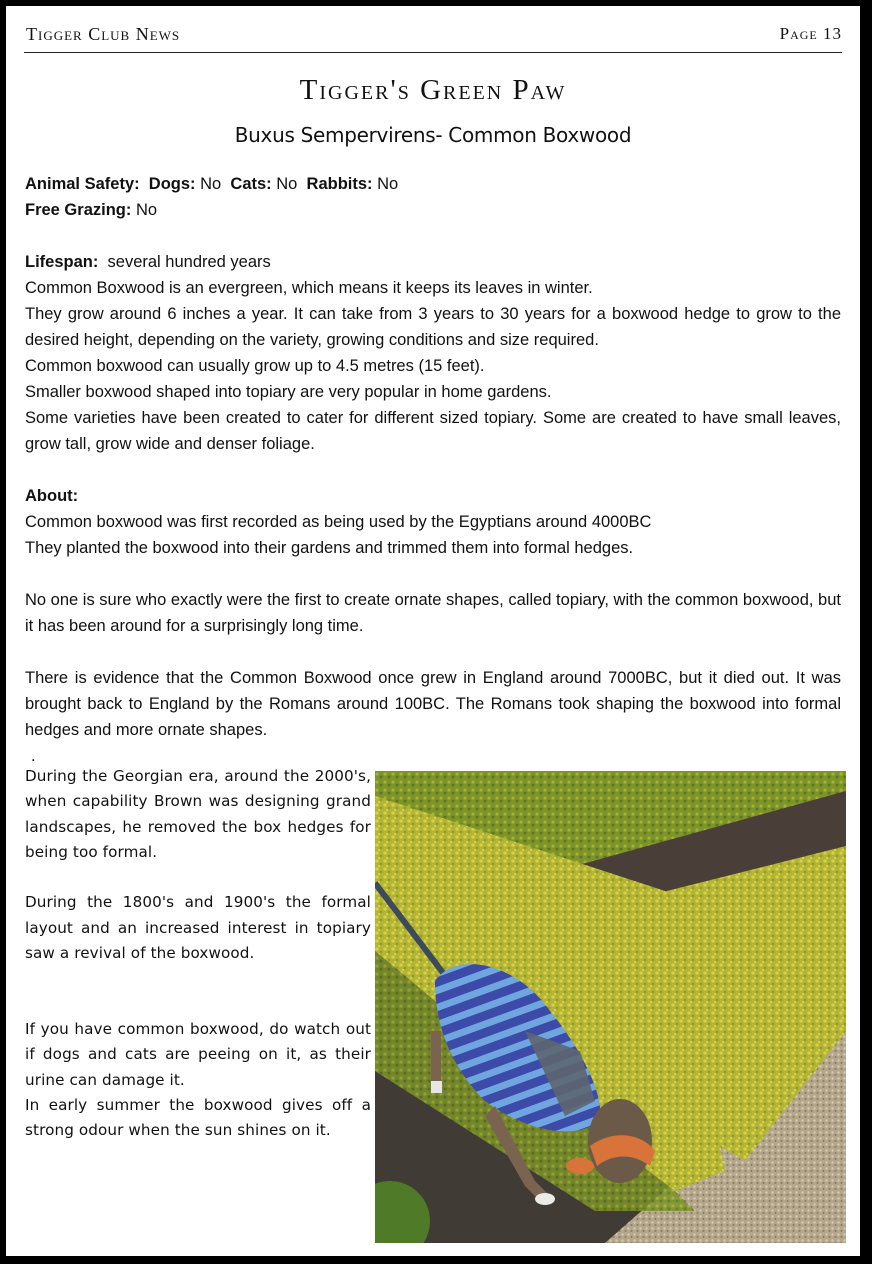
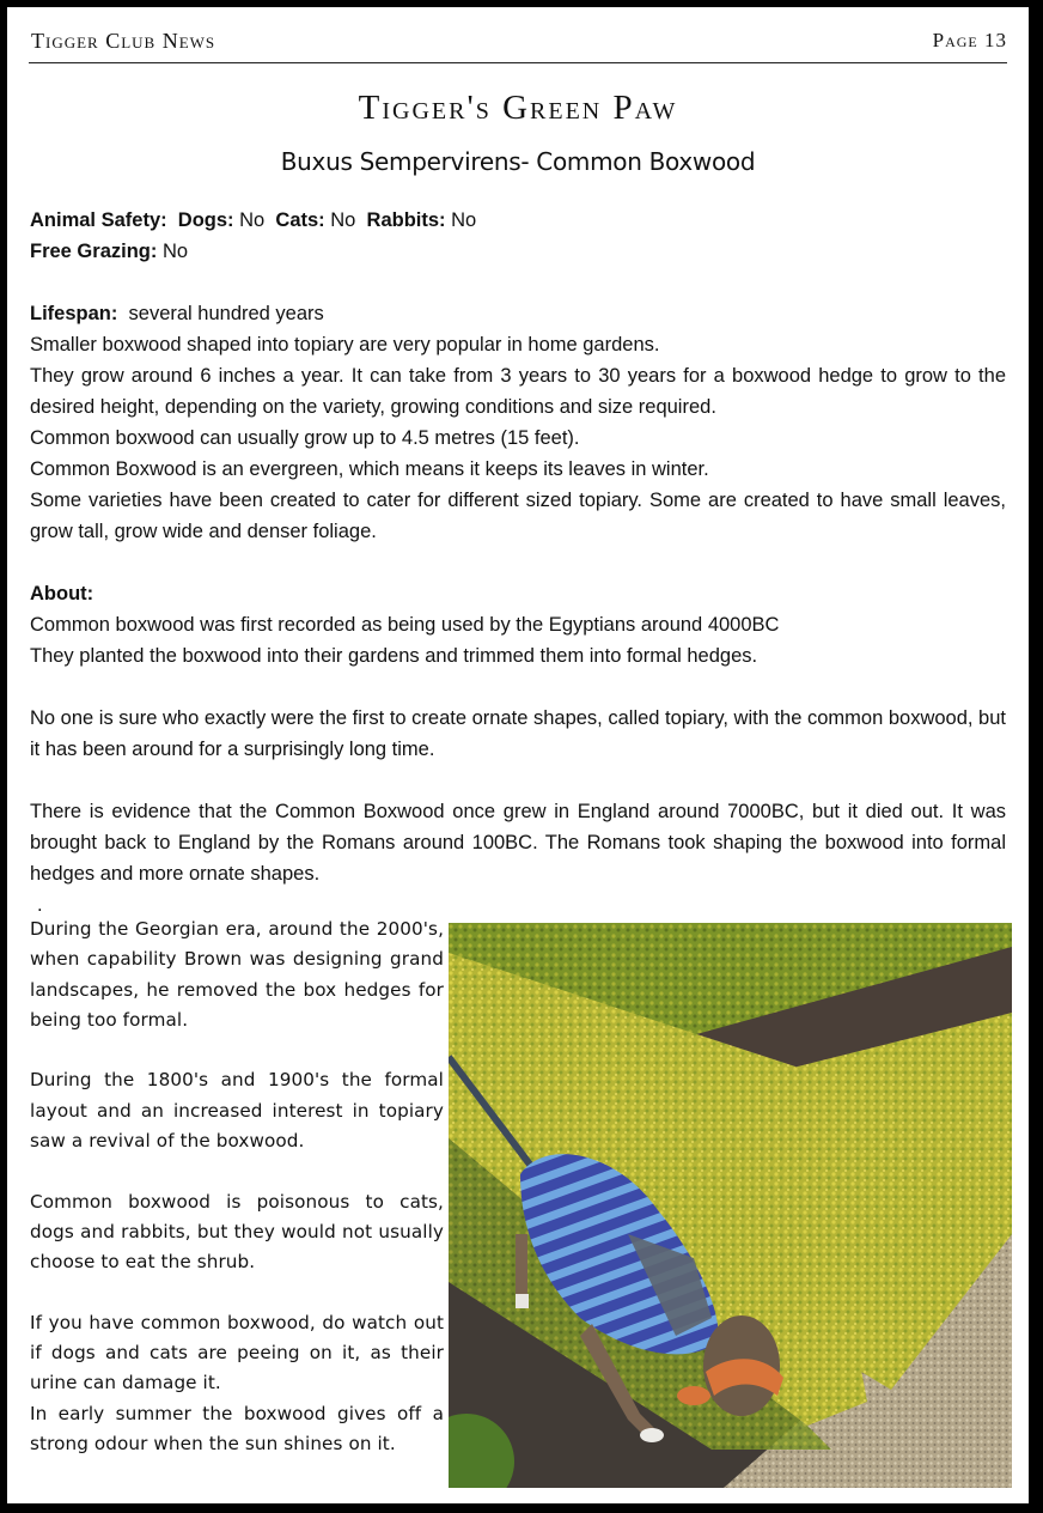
  Tigger Club News
  Page 13
  Tigger's Green Paw
  Buxus Sempervirens- Common Boxwood
  Animal Safety: Dogs: No Cats: No Rabbits: No
  Free Grazing: No
  Lifespan: several hundred years
- Common Boxwood is an evergreen, which means it keeps its leaves in winter.
+ Smaller boxwood shaped into topiary are very popular in home gardens.
  They grow around 6 inches a year. It can take from 3 years to 30 years for a boxwood hedge to grow to the desired height, depending on the variety, growing conditions and size required.
  Common boxwood can usually grow up to 4.5 metres (15 feet).
- Smaller boxwood shaped into topiary are very popular in home gardens.
+ Common Boxwood is an evergreen, which means it keeps its leaves in winter.
  Some varieties have been created to cater for different sized topiary. Some are created to have small leaves, grow tall, grow wide and denser foliage.
  About:
  Common boxwood was first recorded as being used by the Egyptians around 4000BC
  They planted the boxwood into their gardens and trimmed them into formal hedges.
  No one is sure who exactly were the first to create ornate shapes, called topiary, with the common boxwood, but it has been around for a surprisingly long time.
  There is evidence that the Common Boxwood once grew in England around 7000BC, but it died out. It was brought back to England by the Romans around 100BC. The Romans took shaping the boxwood into formal hedges and more ornate shapes.
  .
  During the Georgian era, around the 2000's, when capability Brown was designing grand landscapes, he removed the box hedges for being too formal.
  During the 1800's and 1900's the formal layout and an increased interest in topiary saw a revival of the boxwood.
+ Common boxwood is poisonous to cats, dogs and rabbits, but they would not usually choose to eat the shrub.
  If you have common boxwood, do watch out if dogs and cats are peeing on it, as their urine can damage it.
  In early summer the boxwood gives off a strong odour when the sun shines on it.
